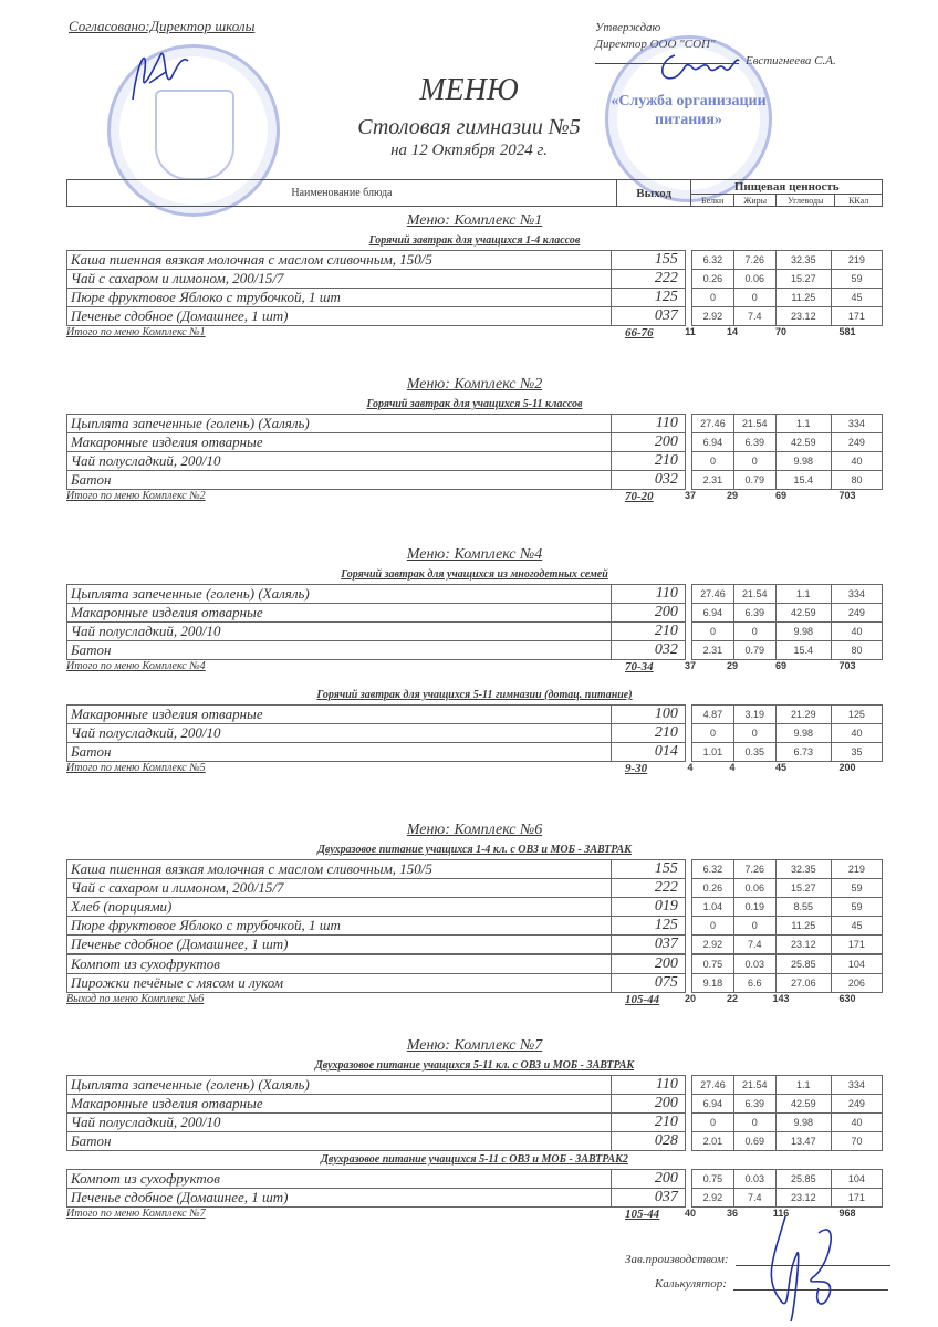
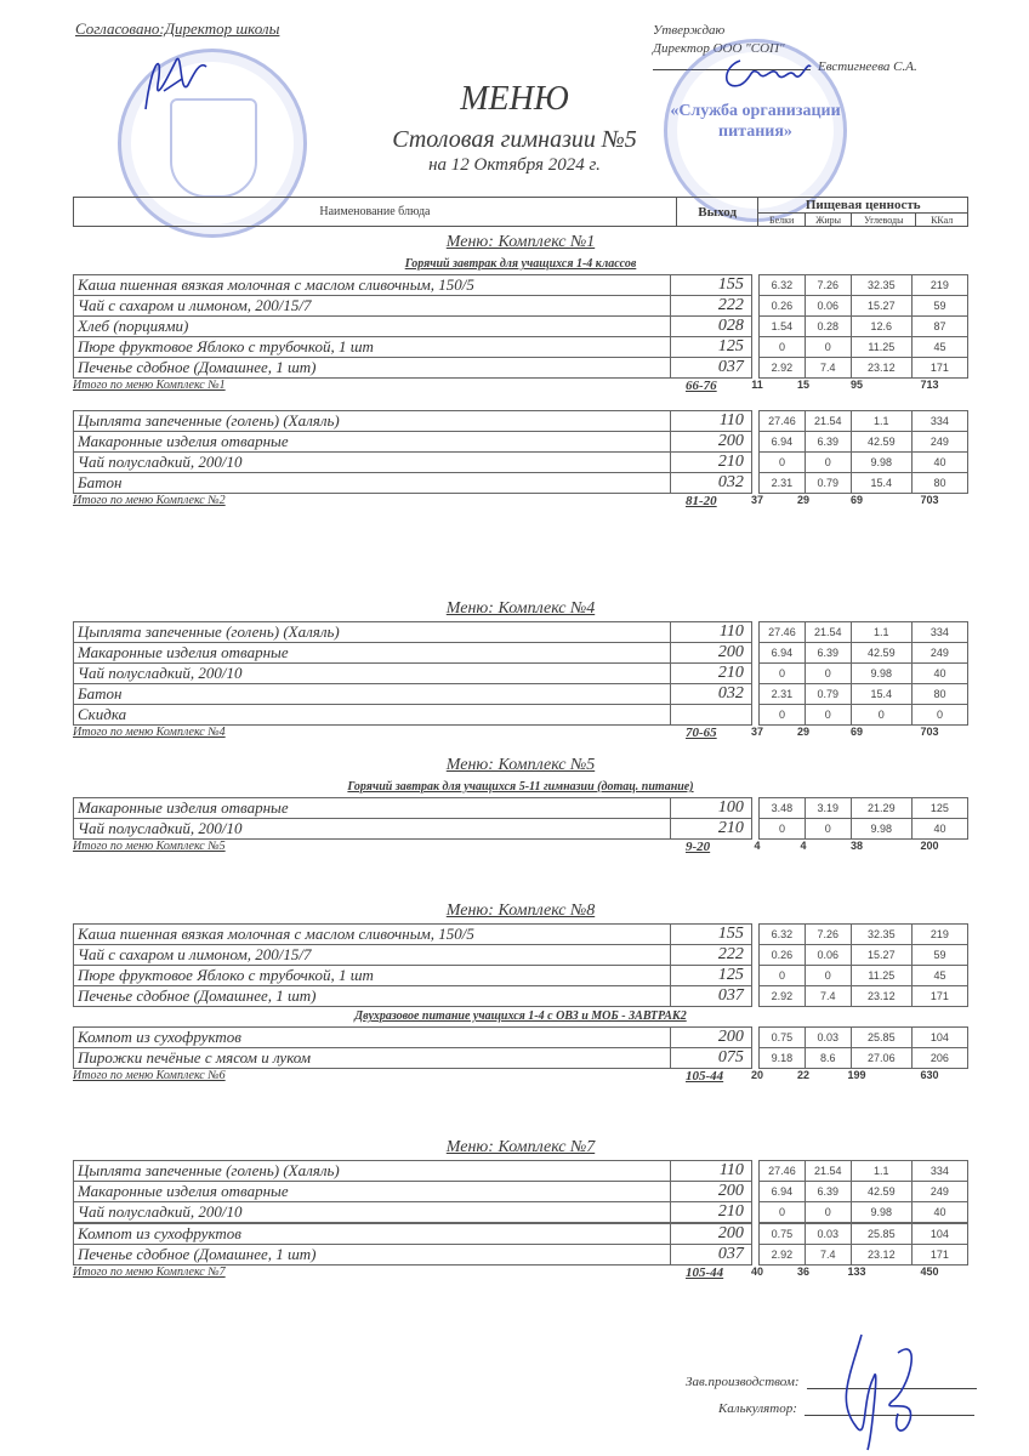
  Согласовано:Директор школы
  Утверждаю
  Директор ООО "СОП"
  Евстигнеева С.А.
  «Служба организации питания»
  МЕНЮ
  Столовая гимназии №5
  на 12 Октября 2024 г.
  Наименование блюда	Выход	Пищевая ценность
  Белки	Жиры	Углеводы	ККал
  Меню: Комплекс №1
  Горячий завтрак для учащихся 1-4 классов
  Каша пшенная вязкая молочная с маслом сливочным, 150/5	155		6.32	7.26	32.35	219
  Чай с сахаром и лимоном, 200/15/7	222		0.26	0.06	15.27	59
+ Хлеб (порциями)	028		1.54	0.28	12.6	87
  Пюре фруктовое Яблоко с трубочкой, 1 шт	125		0	0	11.25	45
  Печенье сдобное (Домашнее, 1 шт)	037		2.92	7.4	23.12	171
  Итого по меню Комплекс №1
  66-76
  11
- 14
+ 15
- 70
+ 95
- 581
+ 713
- Меню: Комплекс №2
- Горячий завтрак для учащихся 5-11 классов
  Цыплята запеченные (голень) (Халяль)	110		27.46	21.54	1.1	334
  Макаронные изделия отварные	200		6.94	6.39	42.59	249
  Чай полусладкий, 200/10	210		0	0	9.98	40
  Батон	032		2.31	0.79	15.4	80
  Итого по меню Комплекс №2
- 70-20
+ 81-20
  37
  29
  69
  703
  Меню: Комплекс №4
- Горячий завтрак для учащихся из многодетных семей
  Цыплята запеченные (голень) (Халяль)	110		27.46	21.54	1.1	334
  Макаронные изделия отварные	200		6.94	6.39	42.59	249
  Чай полусладкий, 200/10	210		0	0	9.98	40
  Батон	032		2.31	0.79	15.4	80
+ Скидка			0	0	0	0
  Итого по меню Комплекс №4
- 70-34
+ 70-65
  37
  29
  69
  703
+ Меню: Комплекс №5
  Горячий завтрак для учащихся 5-11 гимназии (дотац. питание)
- Макаронные изделия отварные	100		4.87	3.19	21.29	125
+ Макаронные изделия отварные	100		3.48	3.19	21.29	125
  Чай полусладкий, 200/10	210		0	0	9.98	40
- Батон	014		1.01	0.35	6.73	35
  Итого по меню Комплекс №5
- 9-30
+ 9-20
  4
  4
- 45
+ 38
  200
- Меню: Комплекс №6
+ Меню: Комплекс №8
- Двухразовое питание учащихся 1-4 кл. с ОВЗ и МОБ - ЗАВТРАК
  Каша пшенная вязкая молочная с маслом сливочным, 150/5	155		6.32	7.26	32.35	219
  Чай с сахаром и лимоном, 200/15/7	222		0.26	0.06	15.27	59
- Хлеб (порциями)	019		1.04	0.19	8.55	59
  Пюре фруктовое Яблоко с трубочкой, 1 шт	125		0	0	11.25	45
  Печенье сдобное (Домашнее, 1 шт)	037		2.92	7.4	23.12	171
+ Двухразовое питание учащихся 1-4 с ОВЗ и МОБ - ЗАВТРАК2
  Компот из сухофруктов	200		0.75	0.03	25.85	104
- Пирожки печёные с мясом и луком	075		9.18	6.6	27.06	206
+ Пирожки печёные с мясом и луком	075		9.18	8.6	27.06	206
- Выход по меню Комплекс №6
+ Итого по меню Комплекс №6
  105-44
  20
  22
- 143
+ 199
  630
  Меню: Комплекс №7
- Двухразовое питание учащихся 5-11 кл. с ОВЗ и МОБ - ЗАВТРАК
  Цыплята запеченные (голень) (Халяль)	110		27.46	21.54	1.1	334
  Макаронные изделия отварные	200		6.94	6.39	42.59	249
  Чай полусладкий, 200/10	210		0	0	9.98	40
- Батон	028		2.01	0.69	13.47	70
- Двухразовое питание учащихся 5-11 с ОВЗ и МОБ - ЗАВТРАК2
  Компот из сухофруктов	200		0.75	0.03	25.85	104
  Печенье сдобное (Домашнее, 1 шт)	037		2.92	7.4	23.12	171
  Итого по меню Комплекс №7
  105-44
  40
  36
- 116
+ 133
- 968
+ 450
  Зав.производством:
  Калькулятор:
